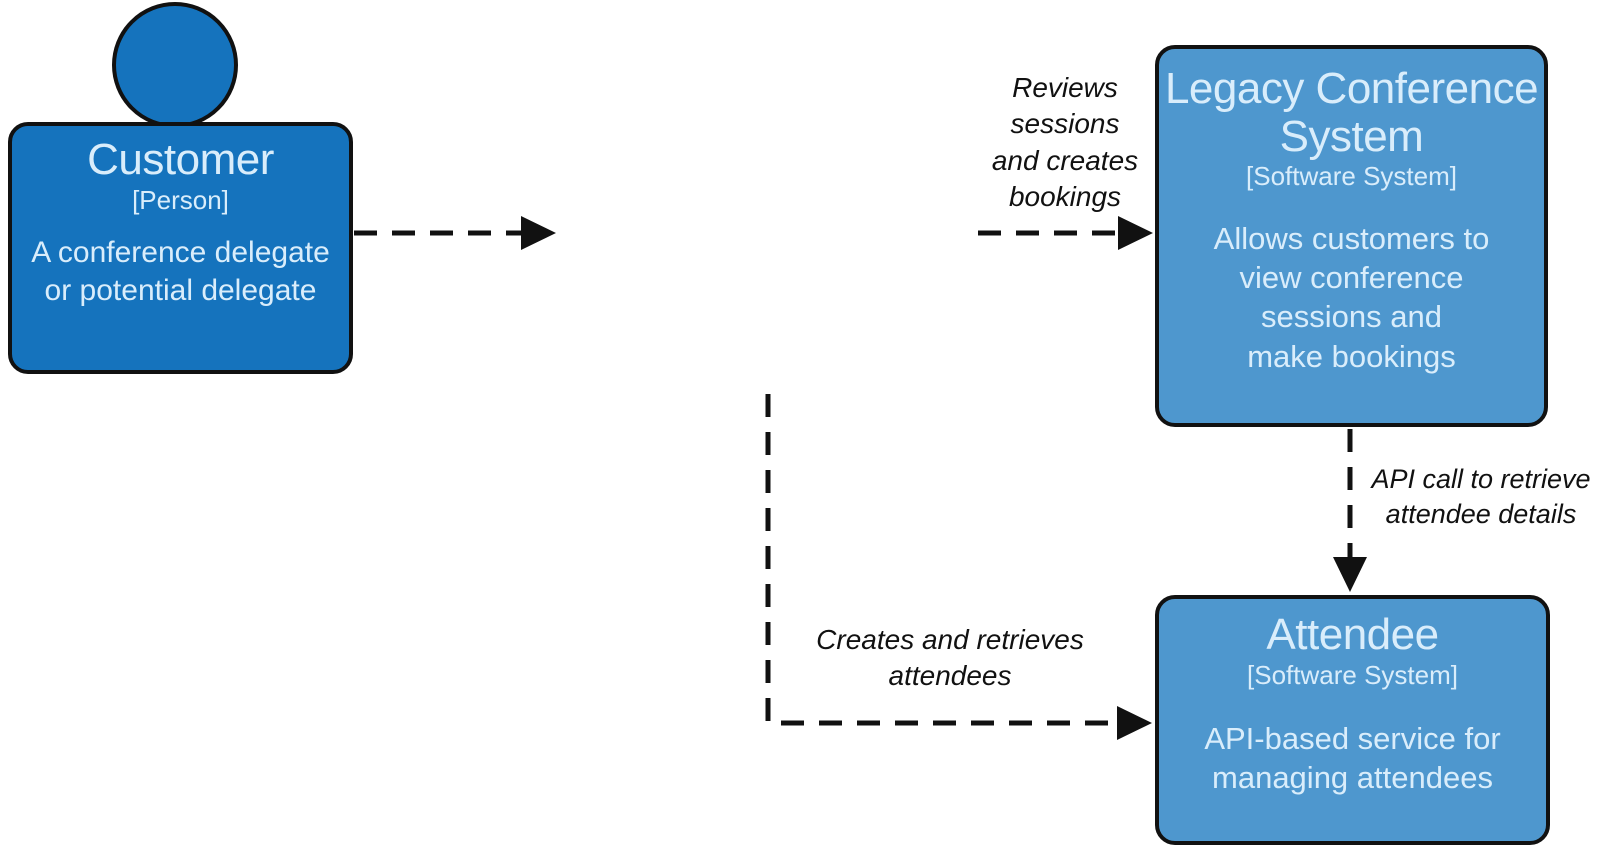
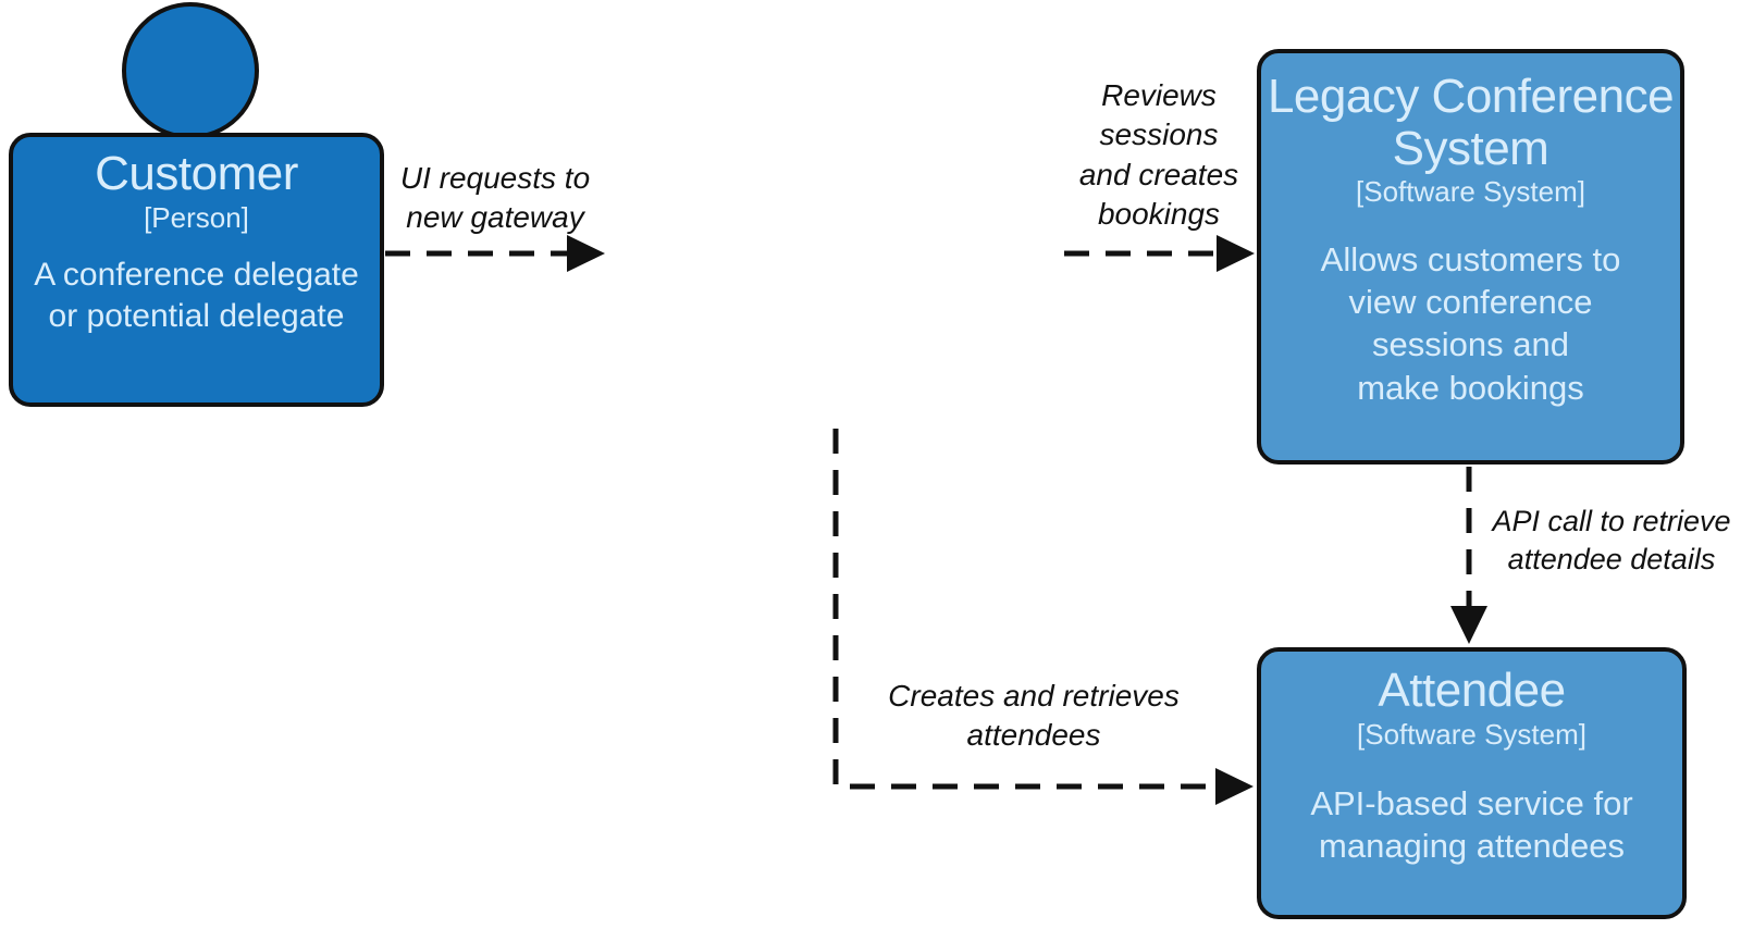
  Customer
  [Person]
  A conference delegate
  or potential delegate
  Legacy Conference
  System
  [Software System]
  Allows customers to
  view conference
  sessions and
  make bookings
  Attendee
  [Software System]
  API-based service for
  managing attendees
+ UI requests to
+ new gateway
  Reviews
  sessions
  and creates
  bookings
  API call to retrieve
  attendee details
  Creates and retrieves
  attendees
